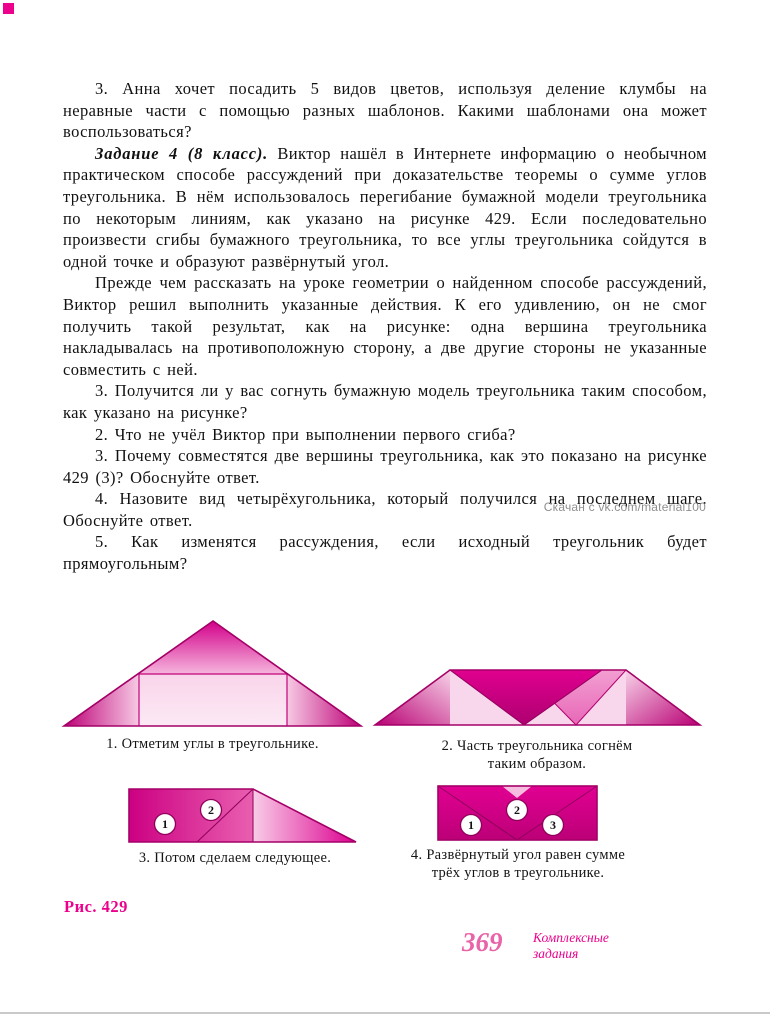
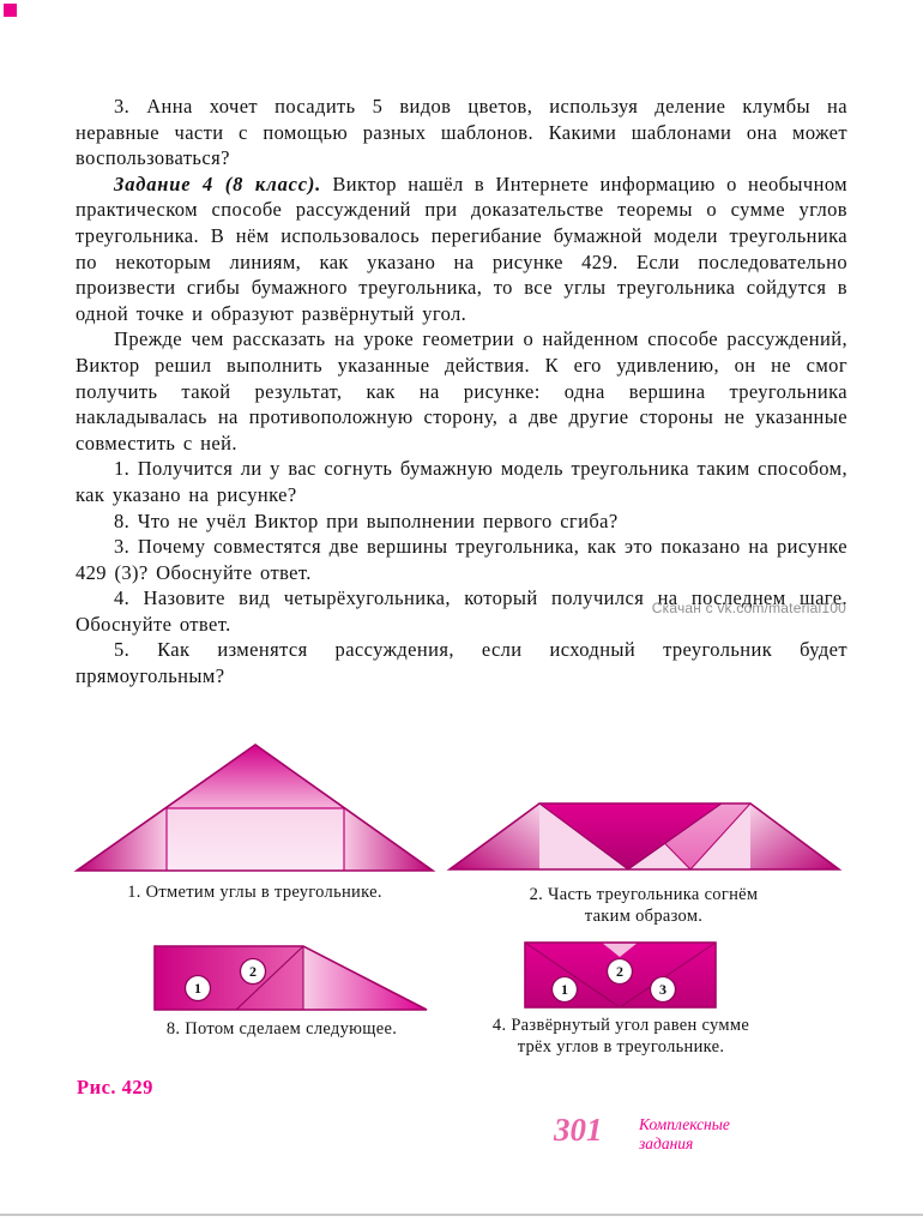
  3. Анна хочет посадить 5 видов цветов, используя деление клумбы на неравные части с помощью разных шаблонов. Какими шаблонами она может воспользоваться?
  Задание 4 (8 класс). Виктор нашёл в Интернете информацию о необычном практическом способе рассуждений при доказательстве теоремы о сумме углов треугольника. В нём использовалось перегибание бумажной модели треугольника по некоторым линиям, как указано на рисунке 429. Если последовательно произвести сгибы бумажного треугольника, то все углы треугольника сойдутся в одной точке и образуют развёрнутый угол.
  Прежде чем рассказать на уроке геометрии о найденном способе рассуждений, Виктор решил выполнить указанные действия. К его удивлению, он не смог получить такой результат, как на рисунке: одна вершина треугольника накладывалась на противоположную сторону, а две другие стороны не указанные совместить с ней.
- 3. Получится ли у вас согнуть бумажную модель треугольника таким способом, как указано на рисунке?
+ 1. Получится ли у вас согнуть бумажную модель треугольника таким способом, как указано на рисунке?
- 2. Что не учёл Виктор при выполнении первого сгиба?
+ 8. Что не учёл Виктор при выполнении первого сгиба?
  3. Почему совместятся две вершины треугольника, как это показано на рисунке 429 (3)? Обоснуйте ответ.
  4. Назовите вид четырёхугольника, который получился на последнем шаге. Обоснуйте ответ.
  5. Как изменятся рассуждения, если исходный треугольник будет прямоугольным?
  Скачан с vk.com/material100
  1. Отметим углы в треугольнике.
  2. Часть треугольника согнём таким образом.
  1
  2
- 3. Потом сделаем следующее.
+ 8. Потом сделаем следующее.
  1
  2
  3
  4. Развёрнутый угол равен сумме трёх углов в треугольнике.
  Рис. 429
- 369
+ 301
  Комплексные задания
